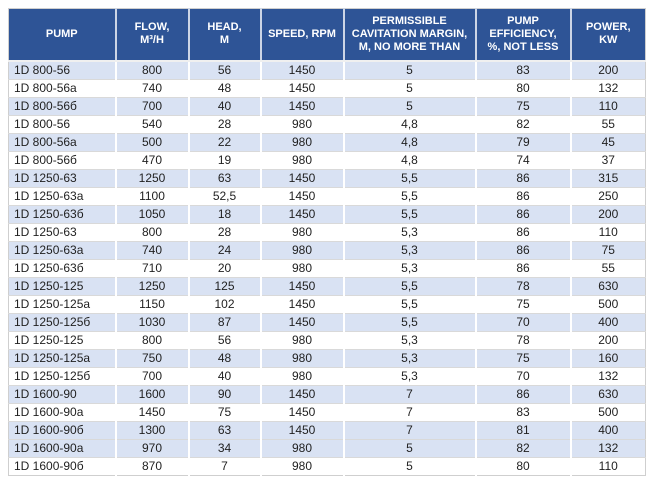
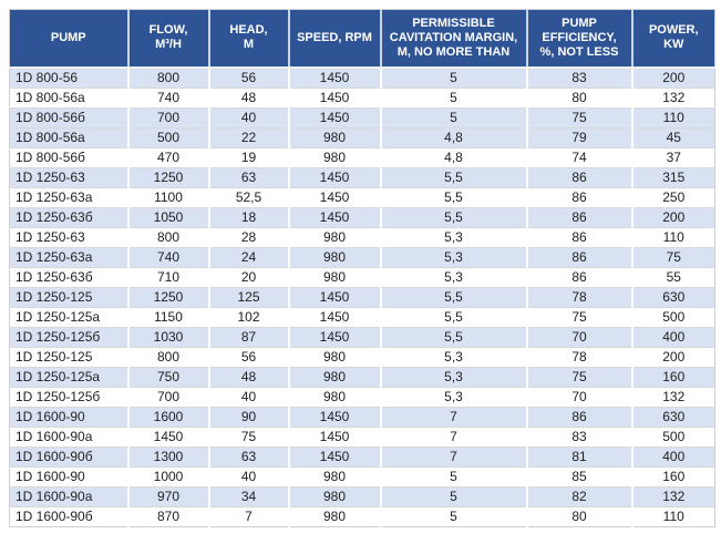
  PUMP	FLOW, M³/H	HEAD, M	SPEED, RPM	PERMISSIBLE CAVITATION MARGIN, M, NO MORE THAN	PUMP EFFICIENCY, %, NOT LESS	POWER, KW
  1D 800-56	800	56	1450	5	83	200
  1D 800-56a	740	48	1450	5	80	132
  1D 800-56б	700	40	1450	5	75	110
- 1D 800-56	540	28	980	4,8	82	55
  1D 800-56a	500	22	980	4,8	79	45
  1D 800-56б	470	19	980	4,8	74	37
  1D 1250-63	1250	63	1450	5,5	86	315
  1D 1250-63a	1100	52,5	1450	5,5	86	250
  1D 1250-63б	1050	18	1450	5,5	86	200
  1D 1250-63	800	28	980	5,3	86	110
  1D 1250-63a	740	24	980	5,3	86	75
  1D 1250-63б	710	20	980	5,3	86	55
  1D 1250-125	1250	125	1450	5,5	78	630
  1D 1250-125a	1150	102	1450	5,5	75	500
  1D 1250-125б	1030	87	1450	5,5	70	400
  1D 1250-125	800	56	980	5,3	78	200
  1D 1250-125a	750	48	980	5,3	75	160
  1D 1250-125б	700	40	980	5,3	70	132
  1D 1600-90	1600	90	1450	7	86	630
  1D 1600-90a	1450	75	1450	7	83	500
  1D 1600-90б	1300	63	1450	7	81	400
+ 1D 1600-90	1000	40	980	5	85	160
  1D 1600-90a	970	34	980	5	82	132
  1D 1600-90б	870	7	980	5	80	110
